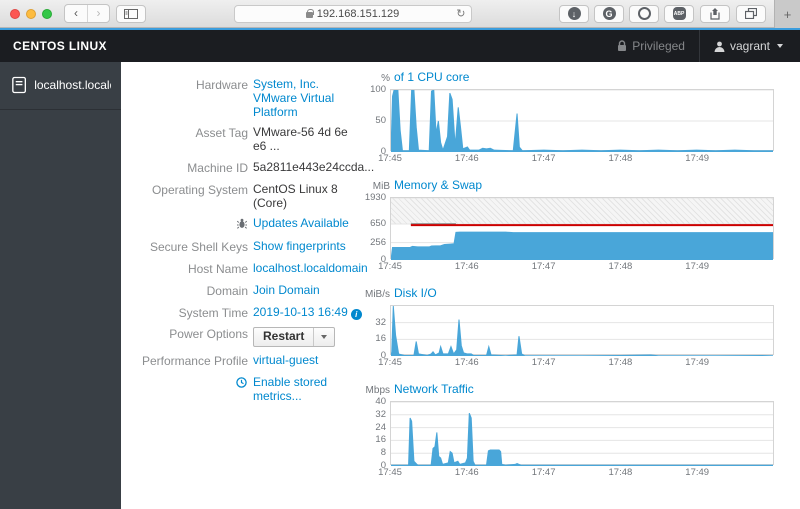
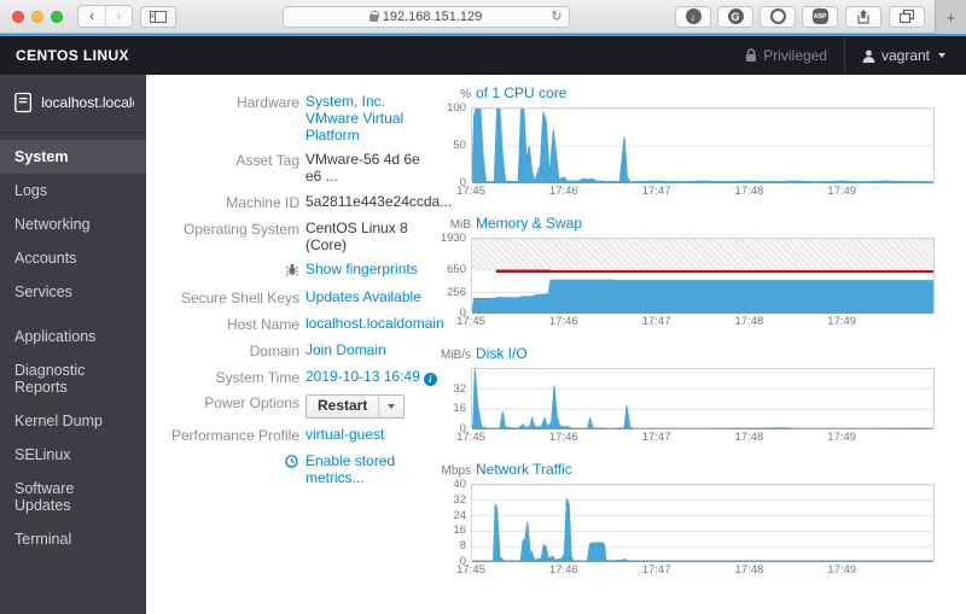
  ‹
  ›
  192.168.151.129
  ↻
  ↓
  G
  +
  CENTOS LINUX
  Privileged
  vagrant
  localhost.local
+ System
+ Logs
+ Networking
+ Accounts
+ Services
+ Applications
+ Diagnostic Reports
+ Kernel Dump
+ SELinux
+ Software Updates
+ Terminal
  Hardware
  System, Inc. VMware Virtual Platform
  Asset Tag
  VMware-56 4d 6e e6 ...
  Machine ID
  5a2811e443e24ccda...
  Operating System
  CentOS Linux 8 (Core)
- Updates Available
+ Show fingerprints
  Secure Shell Keys
- Show fingerprints
+ Updates Available
  Host Name
  localhost.localdomain
  Domain
  Join Domain
  System Time
  2019-10-13 16:49 i
  Power Options
  Restart
  Performance Profile
  virtual-guest
  Enable stored metrics...
  %
  of 1 CPU core
  0
  50
  100
  17:45
  17:46
  17:47
  17:48
  17:49
  MiB
  Memory & Swap
  0
  256
  650
  1930
  17:45
  17:46
  17:47
  17:48
  17:49
  MiB/s
  Disk I/O
  0
  16
  32
  17:45
  17:46
  17:47
  17:48
  17:49
  Mbps
  Network Traffic
  0
  8
  16
  24
  32
  40
  17:45
  17:46
  17:47
  17:48
  17:49
